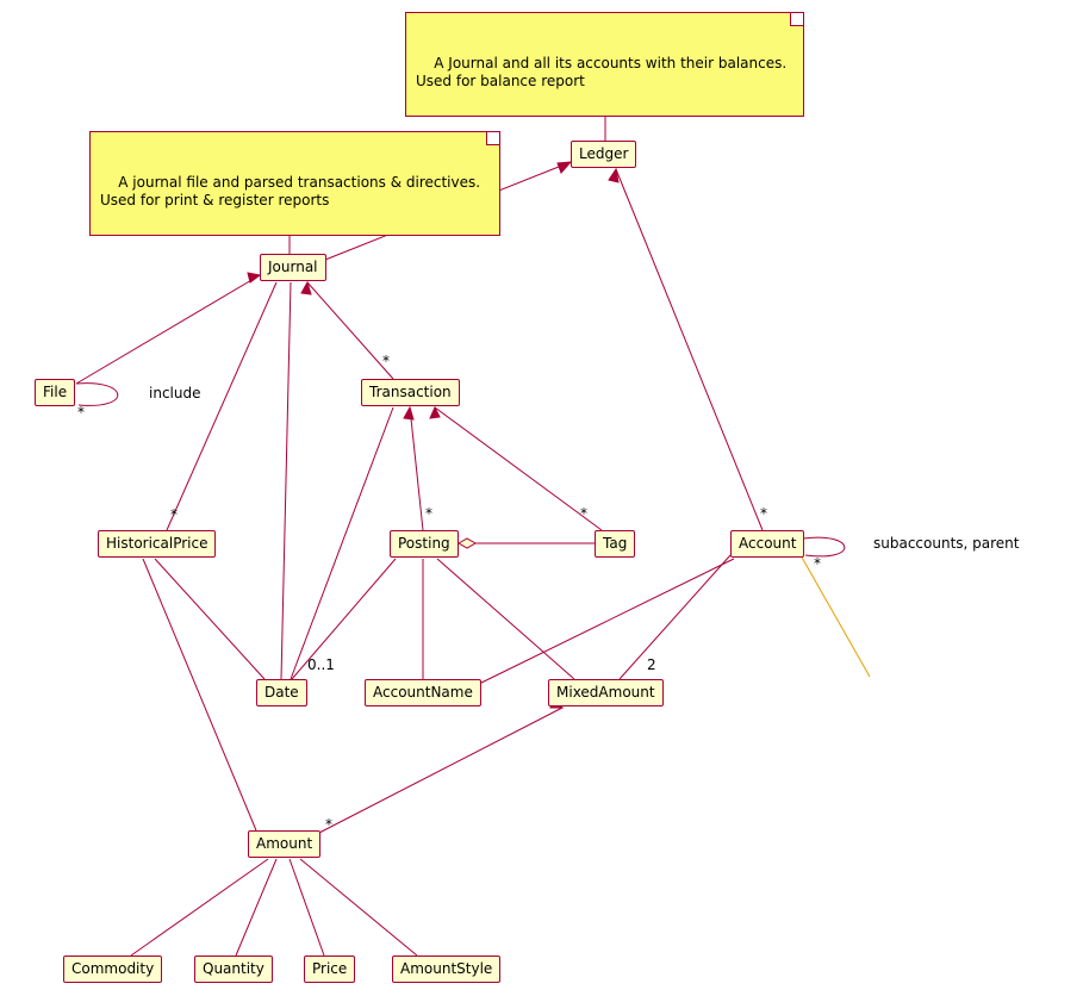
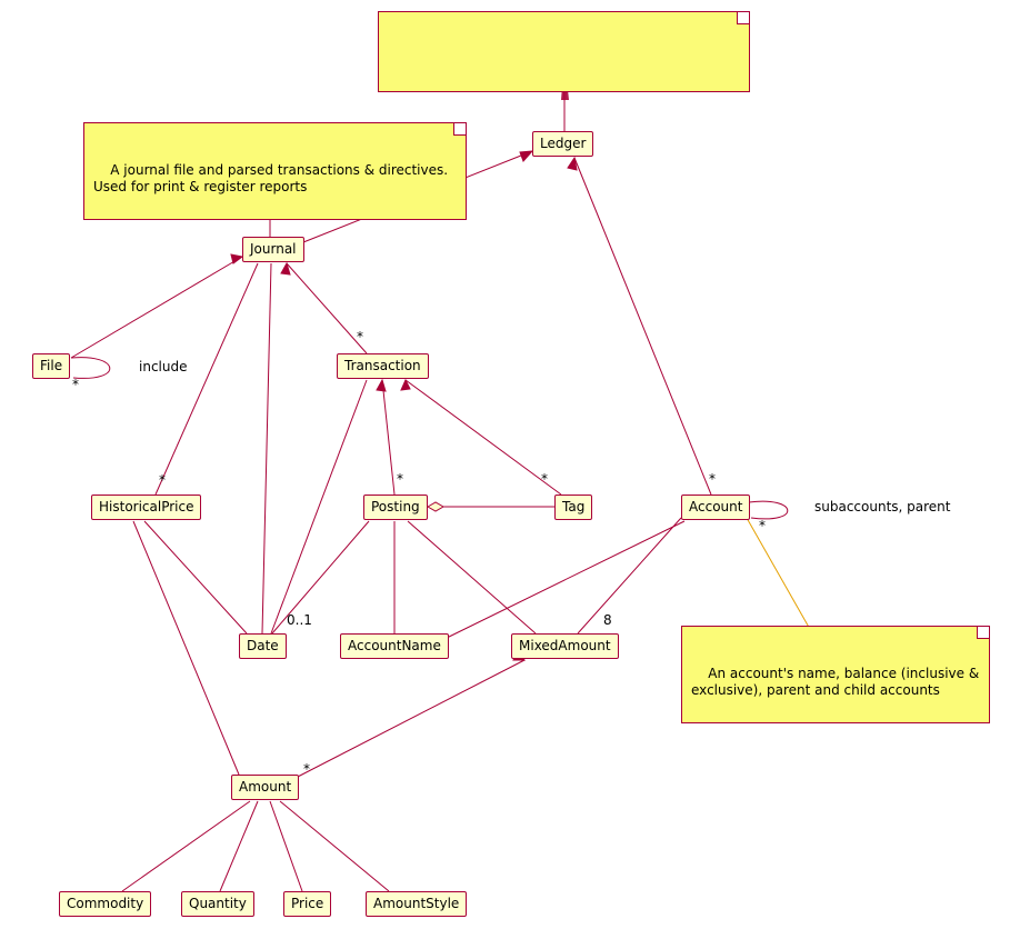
- A Journal and all its accounts with their balances.
- Used for balance report
  A journal file and parsed transactions & directives.
  Used for print & register reports
+ An account's name, balance (inclusive &
+ exclusive), parent and child accounts
  Ledger
  Journal
  File
  Transaction
  HistoricalPrice
  Posting
  Tag
  Account
  Date
  AccountName
  MixedAmount
  Amount
  Commodity
  Quantity
  Price
  AmountStyle
  include
  subaccounts, parent
  *
  *
  *
  *
  *
  *
  *
  0..1
- 2
+ 8
  *
